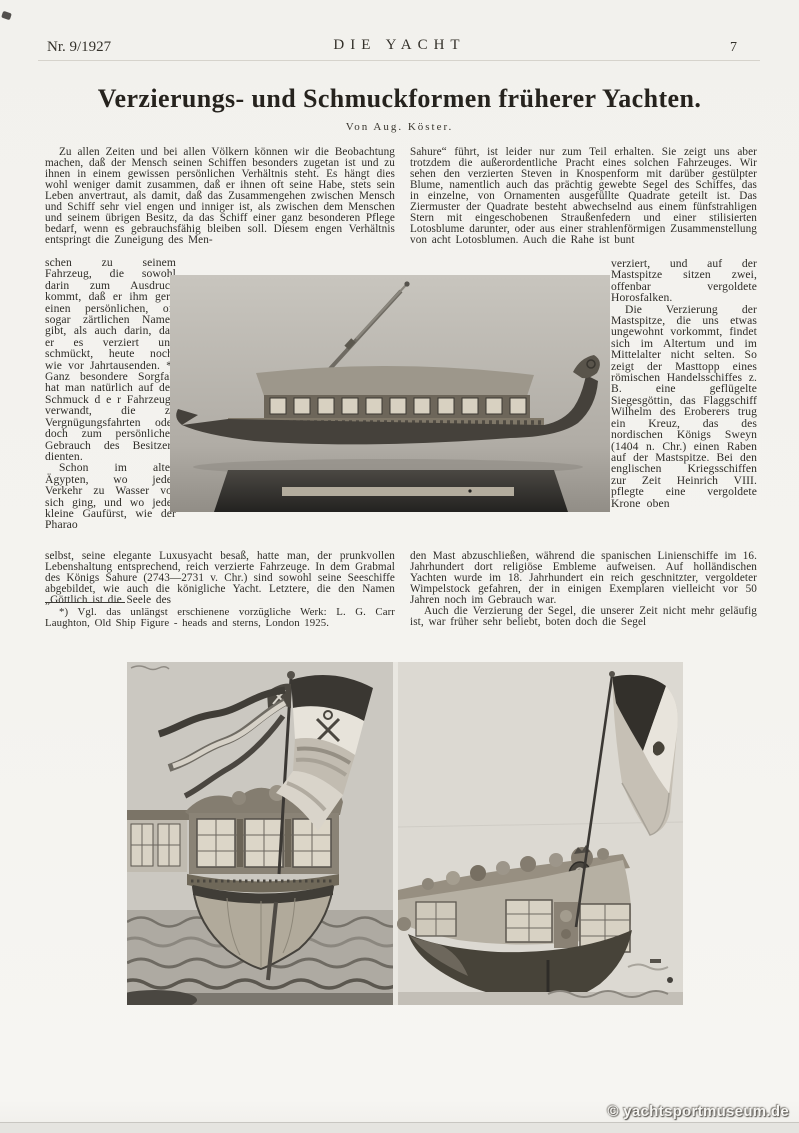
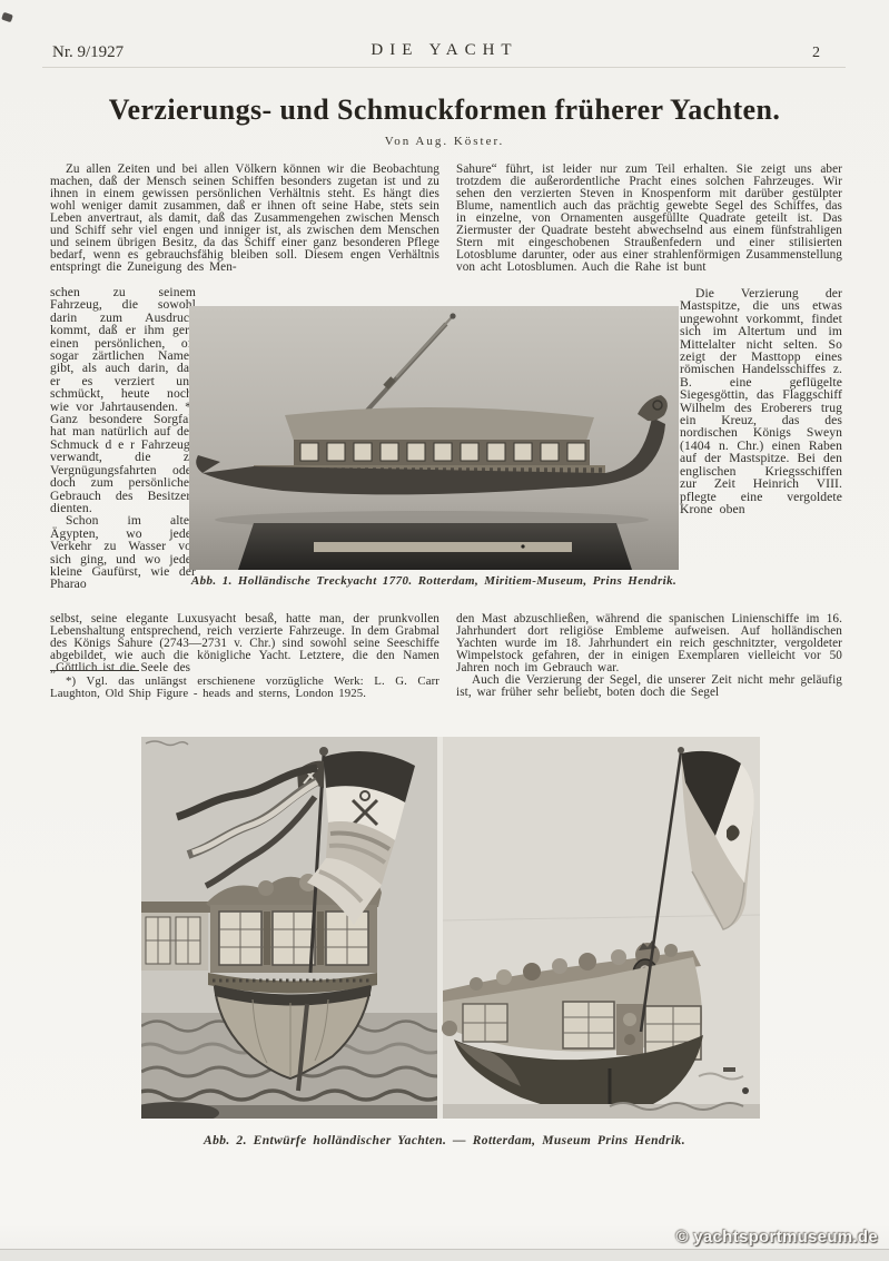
  Nr. 9/1927
  DIE YACHT
- 7
+ 2
  Verzierungs- und Schmuckformen früherer Yachten.
  Von Aug. Köster.
  Zu allen Zeiten und bei allen Völkern können wir die Beobachtung machen, daß der Mensch seinen Schiffen besonders zugetan ist und zu ihnen in einem gewissen persönlichen Verhältnis steht. Es hängt dies wohl weniger damit zusammen, daß er ihnen oft seine Habe, stets sein Leben anvertraut, als damit, daß das Zusammengehen zwischen Mensch und Schiff sehr viel engen und inniger ist, als zwischen dem Menschen und seinem übrigen Besitz, da das Schiff einer ganz besonderen Pflege bedarf, wenn es gebrauchsfähig bleiben soll. Diesem engen Verhältnis entspringt die Zuneigung des Men-
  schen zu seinem Fahrzeug, die sowohl darin zum Ausdruc kommt, daß er ihm ger einen persönlichen, o sogar zärtlichen Name gibt, als auch darin, da er es verziert un schmückt, heute noc wie vor Jahrtausenden. * Ganz besondere Sorgfa hat man natürlich auf de Schmuck d e r Fahrzeug verwandt, die z Vergnügungsfahrten ode doch zum persönliche Gebrauch des Besitzer dienten.
  Schon im alte Ägypten, wo jede Verkehr zu Wasser vo sich ging, und wo jede kleine Gaufürst, wie der Pharao
  selbst, seine elegante Luxusyacht besaß, hatte man, der prunkvollen Lebenshaltung entsprechend, reich verzierte Fahrzeuge. In dem Grabmal des Königs Sahure (2743—2731 v. Chr.) sind sowohl seine Seeschiffe abgebildet, wie auch die königliche Yacht. Letztere, die den Namen „Göttlich ist die Seele des
  *) Vgl. das unlängst erschienene vorzügliche Werk: L. G. Carr Laughton, Old Ship Figure - heads and sterns, London 1925.
  Sahure“ führt, ist leider nur zum Teil erhalten. Sie zeigt uns aber trotzdem die außerordentliche Pracht eines solchen Fahrzeuges. Wir sehen den verzierten Steven in Knospenform mit darüber gestülpter Blume, namentlich auch das prächtig gewebte Segel des Schiffes, das in einzelne, von Ornamenten ausgefüllte Quadrate geteilt ist. Das Ziermuster der Quadrate besteht abwechselnd aus einem fünfstrahligen Stern mit eingeschobenen Straußenfedern und einer stilisierten Lotosblume darunter, oder aus einer strahlenförmigen Zusammenstellung von acht Lotosblumen. Auch die Rahe ist bunt
- verziert, und auf der Mastspitze sitzen zwei, offenbar vergoldete Horosfalken.
  Die Verzierung der Mastspitze, die uns etwas ungewohnt vorkommt, findet sich im Altertum und im Mittelalter nicht selten. So zeigt der Masttopp eines römischen Handelsschiffes z. B. eine geflügelte Siegesgöttin, das Flaggschiff Wilhelm des Eroberers trug ein Kreuz, das des nordischen Königs Sweyn (1404 n. Chr.) einen Raben auf der Mastspitze. Bei den englischen Kriegsschiffen zur Zeit Heinrich VIII. pflegte eine vergoldete Krone oben
  den Mast abzuschließen, während die spanischen Linienschiffe im 16. Jahrhundert dort religiöse Embleme aufweisen. Auf holländischen Yachten wurde im 18. Jahrhundert ein reich geschnitzter, vergoldeter Wimpelstock gefahren, der in einigen Exemplaren vielleicht vor 50 Jahren noch im Gebrauch war.
  Auch die Verzierung der Segel, die unserer Zeit nicht mehr geläufig ist, war früher sehr beliebt, boten doch die Segel
+ Abb. 1. Holländische Treckyacht 1770. Rotterdam, Miritiem-Museum, Prins Hendrik.
+ Abb. 2. Entwürfe holländischer Yachten. — Rotterdam, Museum Prins Hendrik.
  © yachtsportmuseum.de
